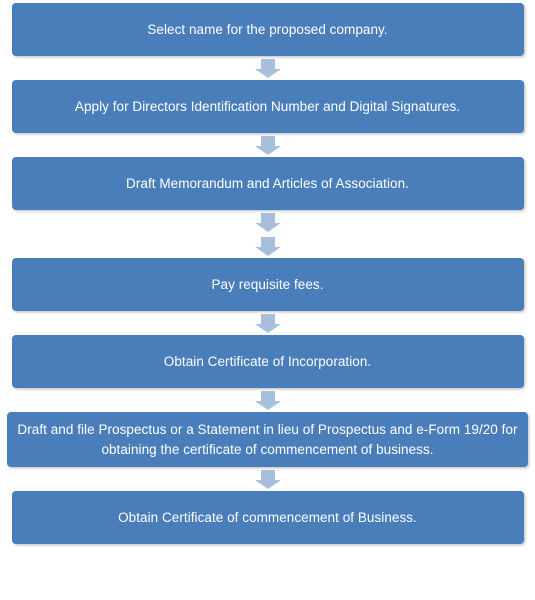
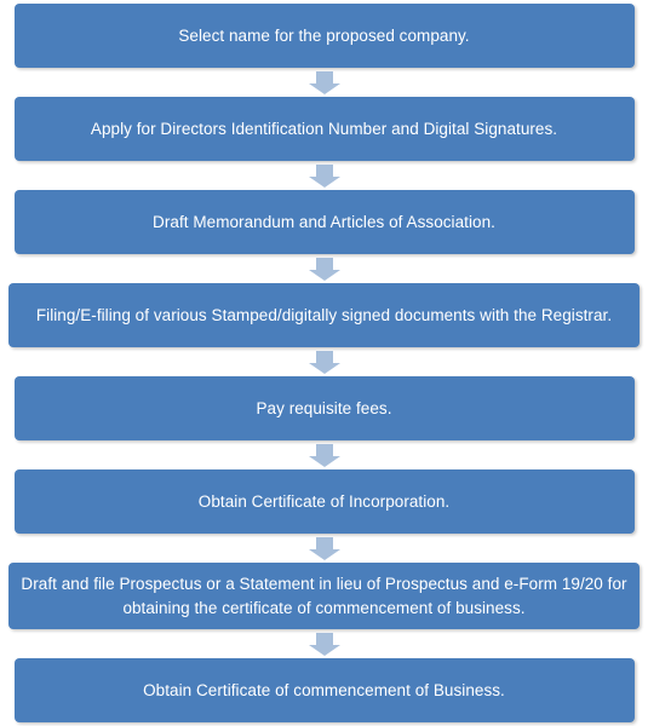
  Select name for the proposed company.
  Apply for Directors Identification Number and Digital Signatures.
  Draft Memorandum and Articles of Association.
+ Filing/E-filing of various Stamped/digitally signed documents with the Registrar.
  Pay requisite fees.
  Obtain Certificate of Incorporation.
  Draft and file Prospectus or a Statement in lieu of Prospectus and e-Form 19/20 for obtaining the certificate of commencement of business.
  Obtain Certificate of commencement of Business.
